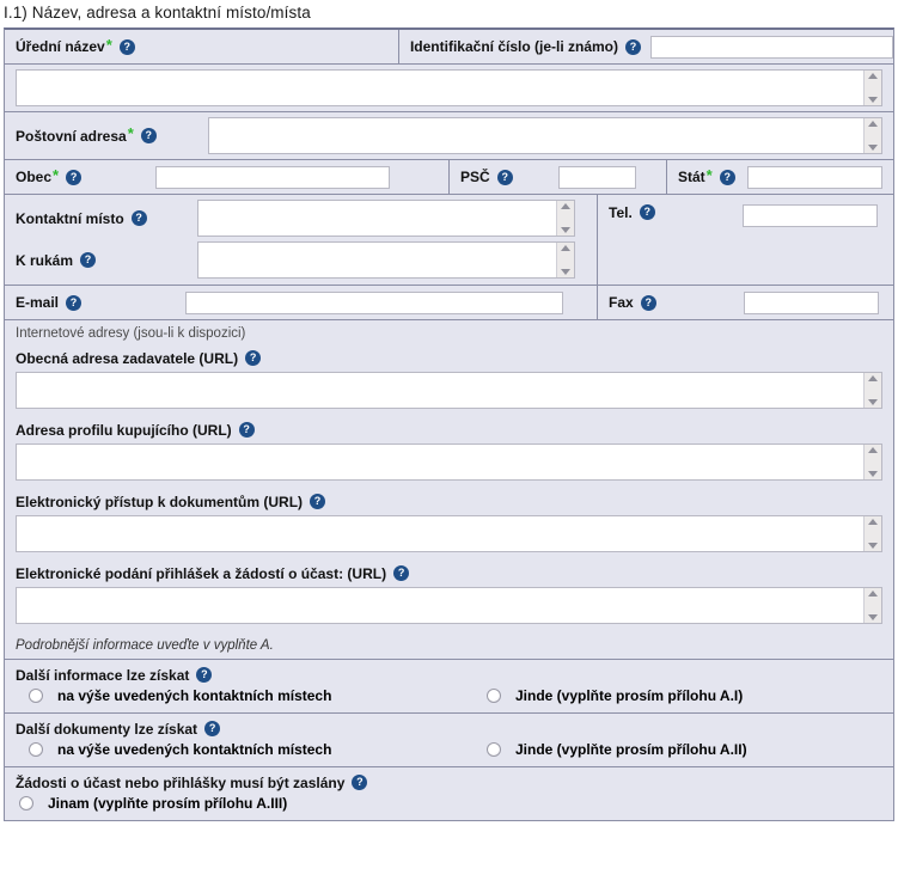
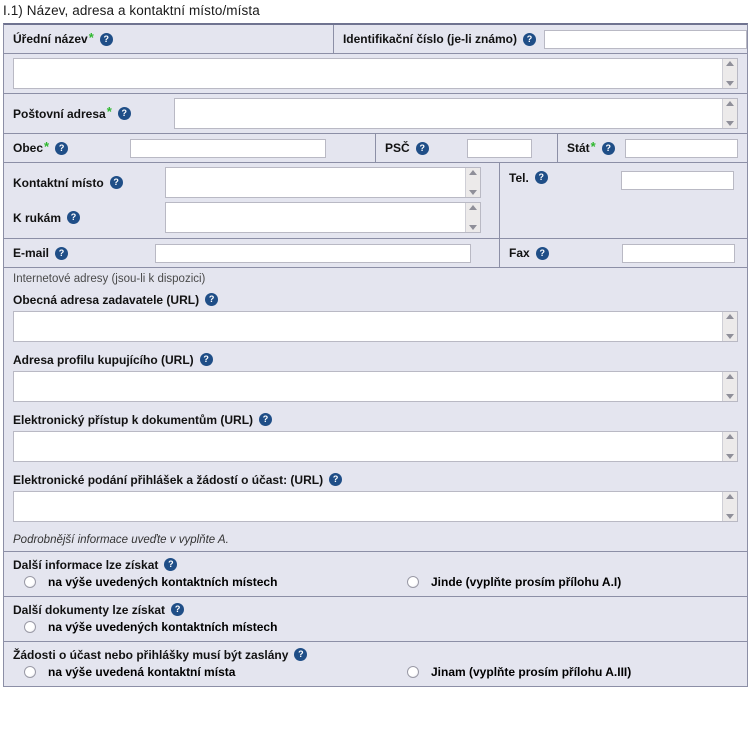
  I.1) Název, adresa a kontaktní místo/místa
  Úřední název
  *
  ?
  Identifikační číslo (je-li známo)
  ?
  Poštovní adresa
  *
  ?
  Obec
  *
  ?
  PSČ
  ?
  Stát
  *
  ?
  Kontaktní místo
  ?
  K rukám
  ?
  Tel.
  ?
  E-mail
  ?
  Fax
  ?
  Internetové adresy (jsou-li k dispozici)
  Obecná adresa zadavatele (URL)
  ?
  Adresa profilu kupujícího (URL)
  ?
  Elektronický přístup k dokumentům (URL)
  ?
  Elektronické podání přihlášek a žádostí o účast: (URL)
  ?
  Podrobnější informace uveďte v vyplňte A.
  Další informace lze získat
  ?
  na výše uvedených kontaktních místech
  Jinde (vyplňte prosím přílohu A.I)
  Další dokumenty lze získat
  ?
  na výše uvedených kontaktních místech
- Jinde (vyplňte prosím přílohu A.II)
  Žádosti o účast nebo přihlášky musí být zaslány
  ?
+ na výše uvedená kontaktní místa
  Jinam (vyplňte prosím přílohu A.III)
